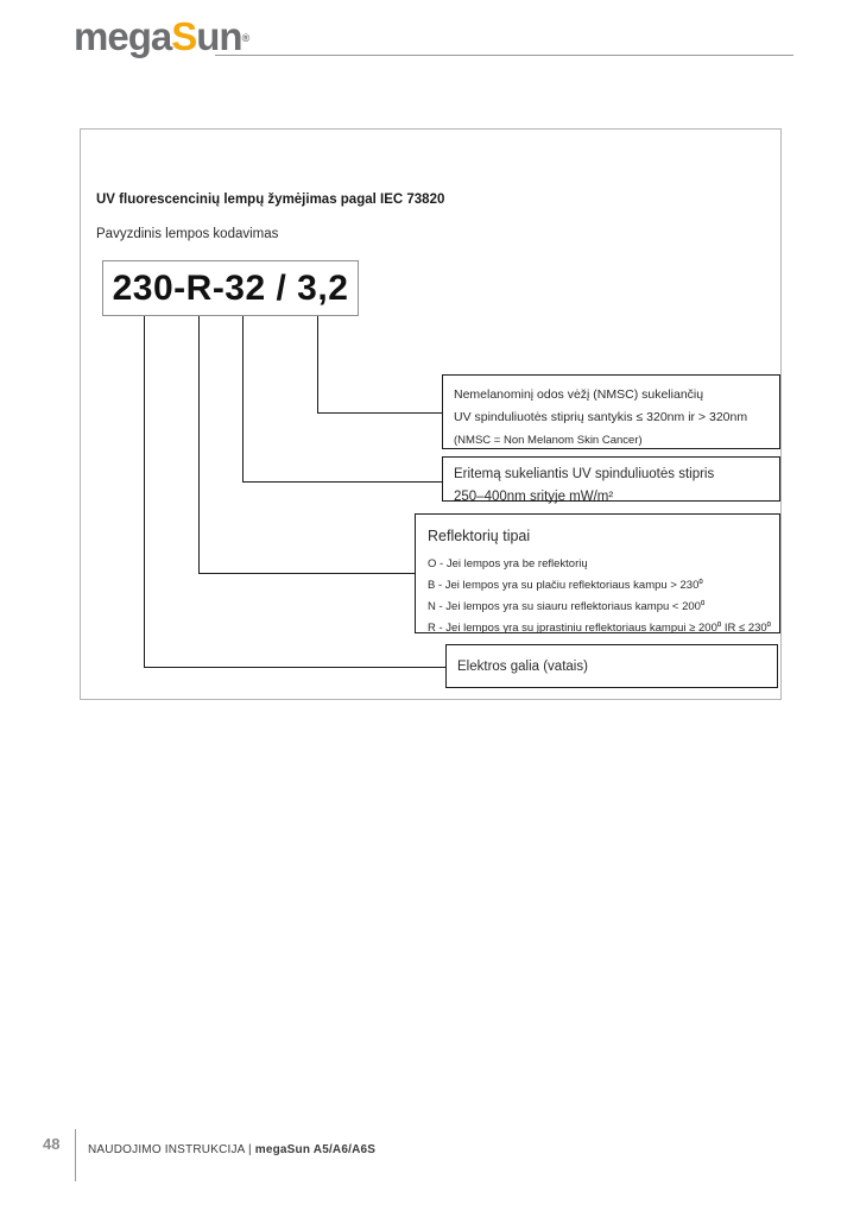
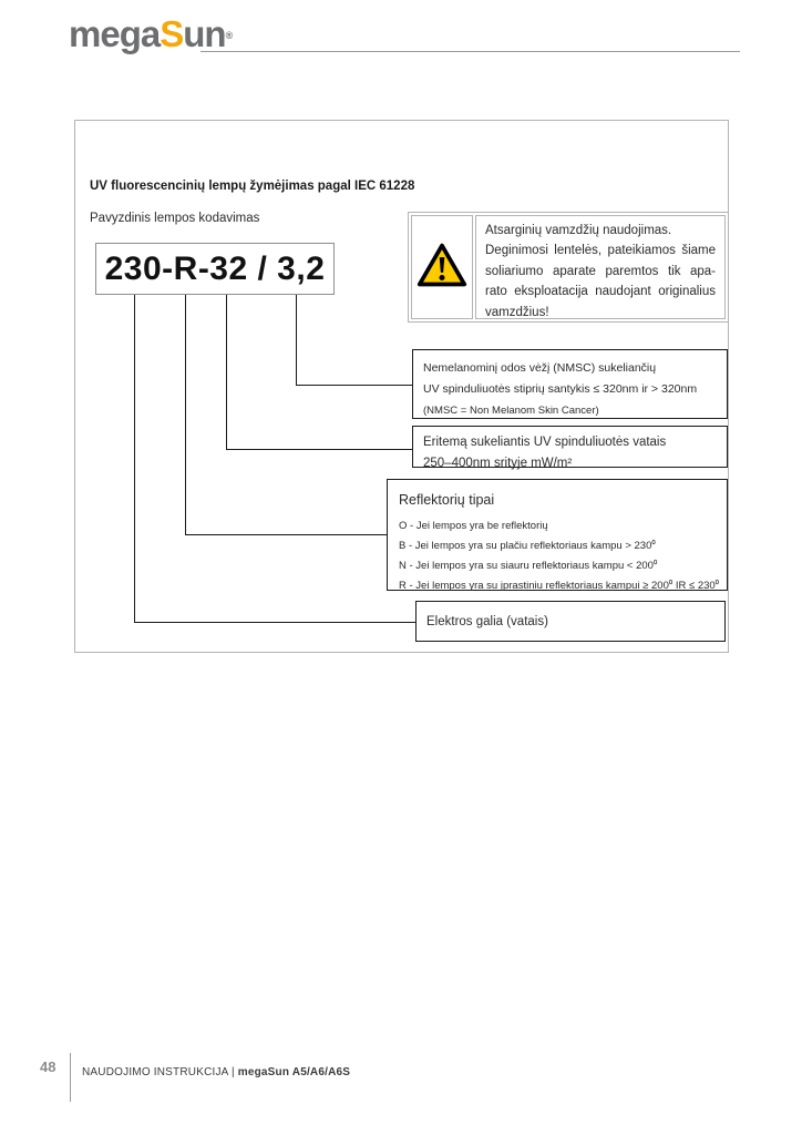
  megaSun®
- UV fluorescencinių lempų žymėjimas pagal IEC 73820
+ UV fluorescencinių lempų žymėjimas pagal IEC 61228
  Pavyzdinis lempos kodavimas
  230-R-32 / 3,2
+ Atsarginių vamzdžių naudojimas.
+ Deginimosi lentelės, pateikiamos šiame
+ soliariumo aparate paremtos tik apa-
+ rato eksploatacija naudojant originalius
+ vamzdžius!
  Nemelanominį odos vėžį (NMSC) sukeliančių
  UV spinduliuotės stiprių santykis ≤ 320nm ir > 320nm
  (NMSC = Non Melanom Skin Cancer)
- Eritemą sukeliantis UV spinduliuotės stipris
+ Eritemą sukeliantis UV spinduliuotės vatais
  250–400nm srityje mW/m²
  Reflektorių tipai
  O - Jei lempos yra be reflektorių
  B - Jei lempos yra su plačiu reflektoriaus kampu > 230⁰
  N - Jei lempos yra su siauru reflektoriaus kampu < 200⁰
  R - Jei lempos yra su įprastiniu reflektoriaus kampui ≥ 200⁰ IR ≤ 230⁰
  Elektros galia (vatais)
  48
  NAUDOJIMO INSTRUKCIJA | megaSun A5/A6/A6S
